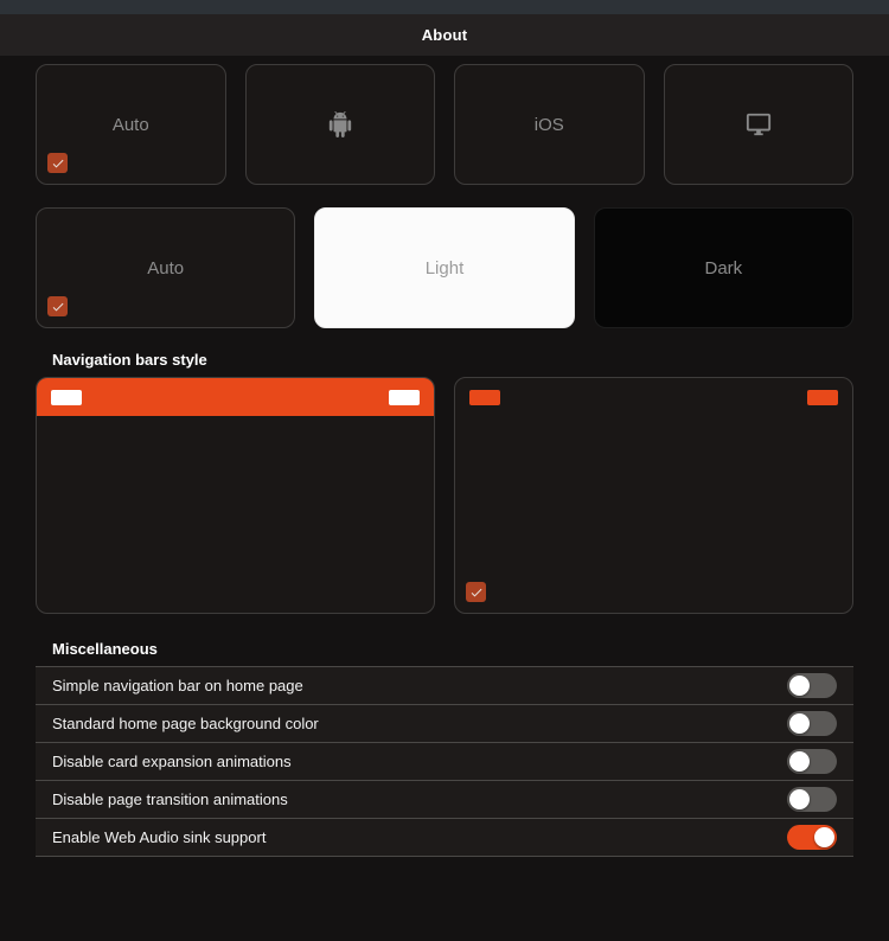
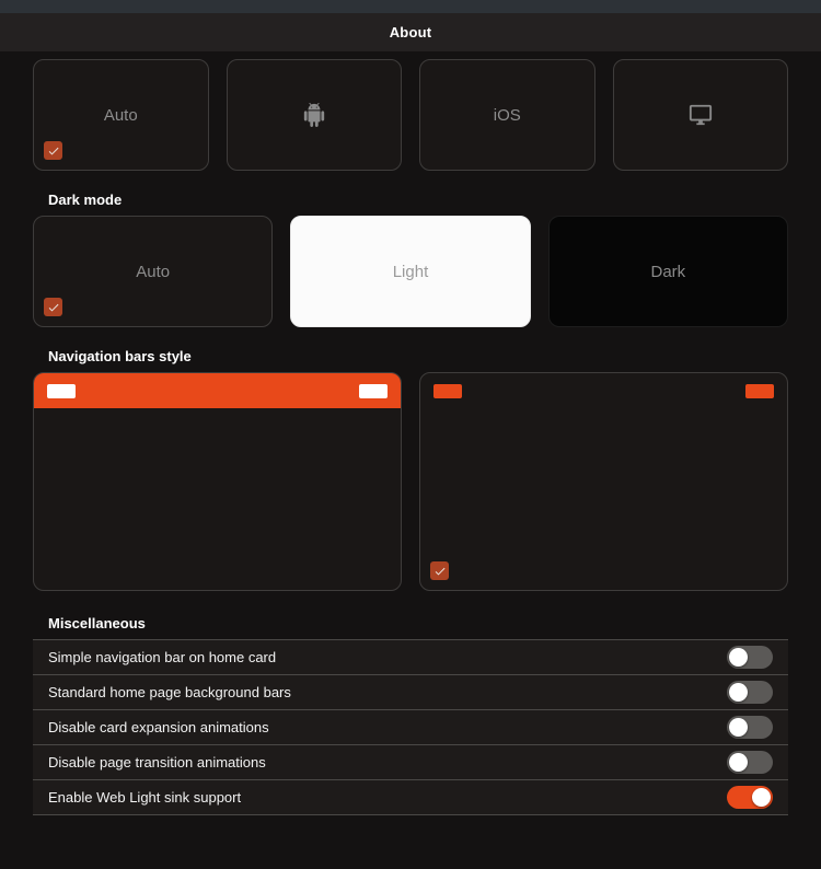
  About
  Auto
  iOS
+ Dark mode
  Auto
  Light
  Dark
  Navigation bars style
  Miscellaneous
- Simple navigation bar on home page
+ Simple navigation bar on home card
- Standard home page background color
+ Standard home page background bars
  Disable card expansion animations
  Disable page transition animations
- Enable Web Audio sink support
+ Enable Web Light sink support
